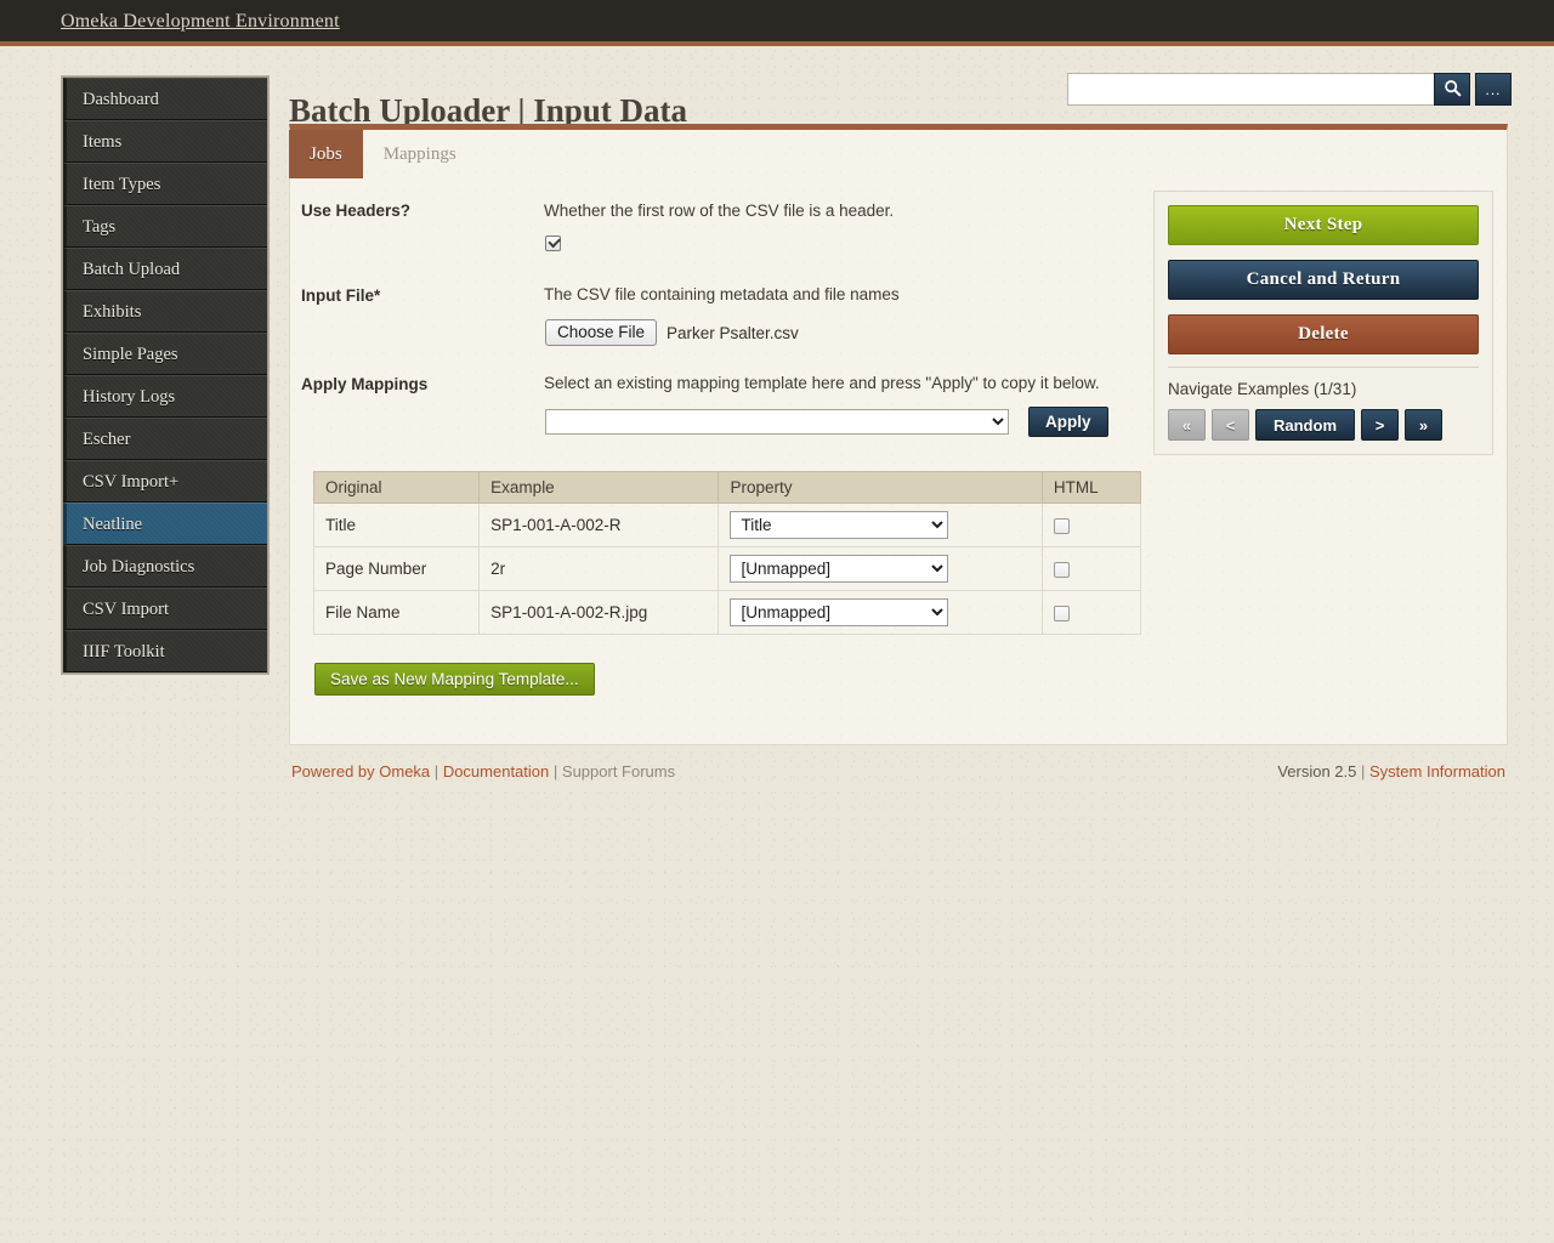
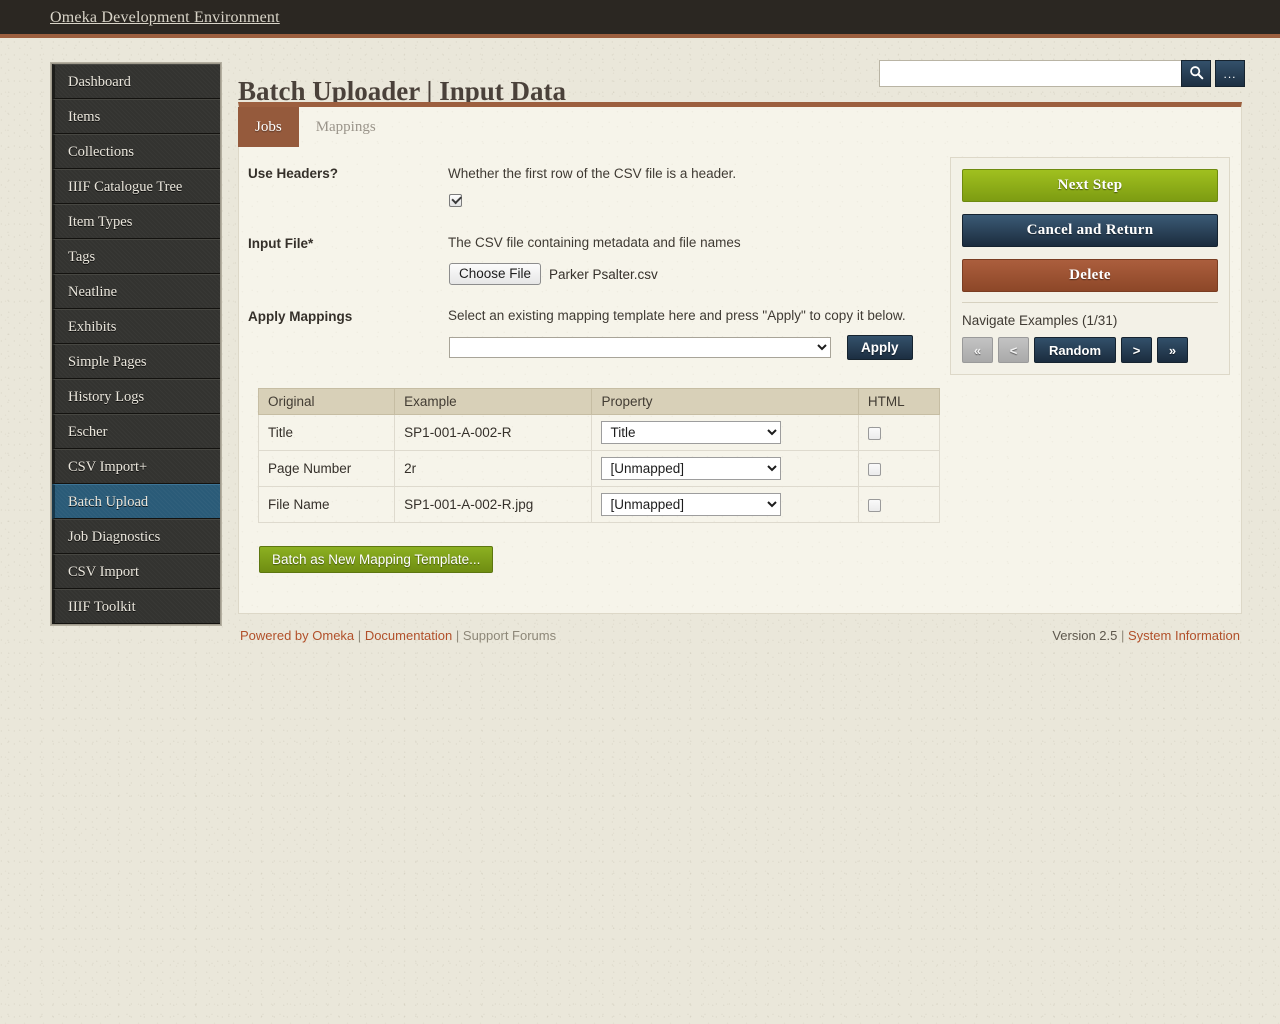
  Omeka Development Environment
  Dashboard
  Items
+ Collections
+ IIIF Catalogue Tree
  Item Types
  Tags
- Batch Upload
+ Neatline
  Exhibits
  Simple Pages
  History Logs
  Escher
  CSV Import+
- Neatline
+ Batch Upload
  Job Diagnostics
  CSV Import
  IIIF Toolkit
  Batch Uploader | Input Data
  ...
  Jobs
  Mappings
  Use Headers?
  Whether the first row of the CSV file is a header.
  Input File*
  The CSV file containing metadata and file names
  Choose File
  Parker Psalter.csv
  Apply Mappings
  Select an existing mapping template here and press "Apply" to copy it below.
  Apply
  Original	Example	Property	HTML
  Title	SP1-001-A-002-R	Title
  Page Number	2r	[Unmapped]
  File Name	SP1-001-A-002-R.jpg	[Unmapped]
- Save as New Mapping Template...
+ Batch as New Mapping Template...
  Next Step
  Cancel and Return
  Delete
  Navigate Examples (1/31)
  «
  <
  Random
  >
  »
  Powered by Omeka | Documentation | Support Forums
  Version 2.5 | System Information
